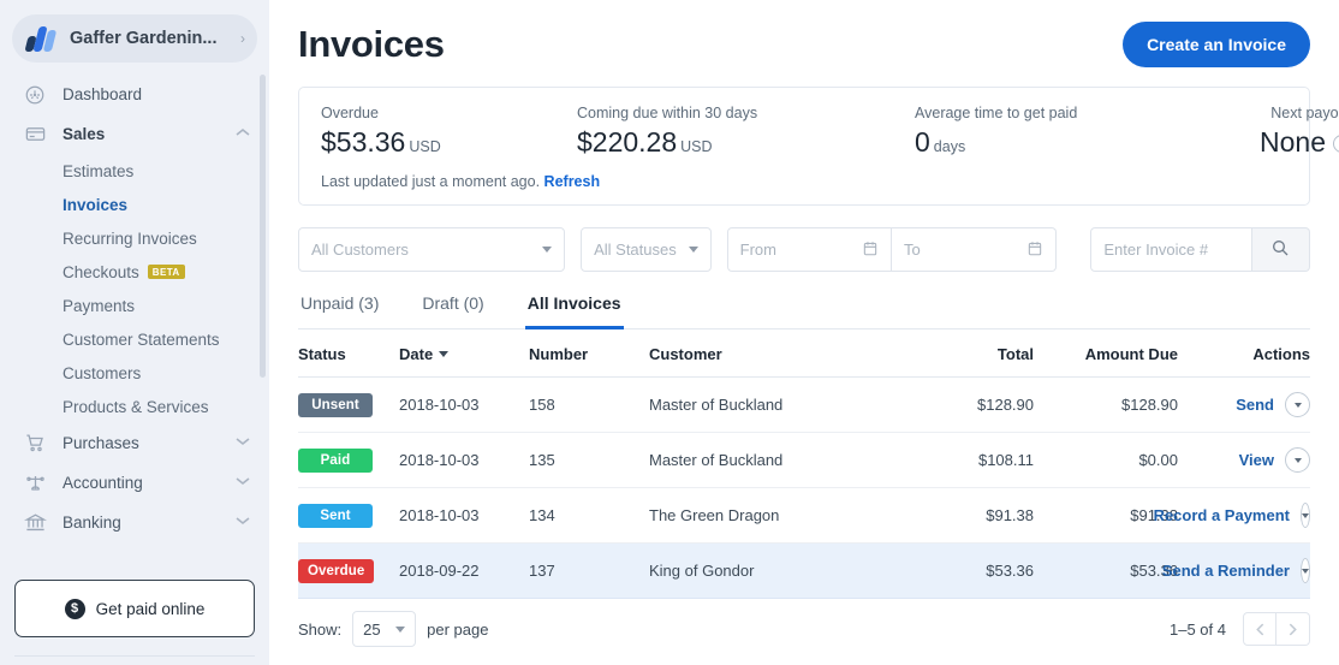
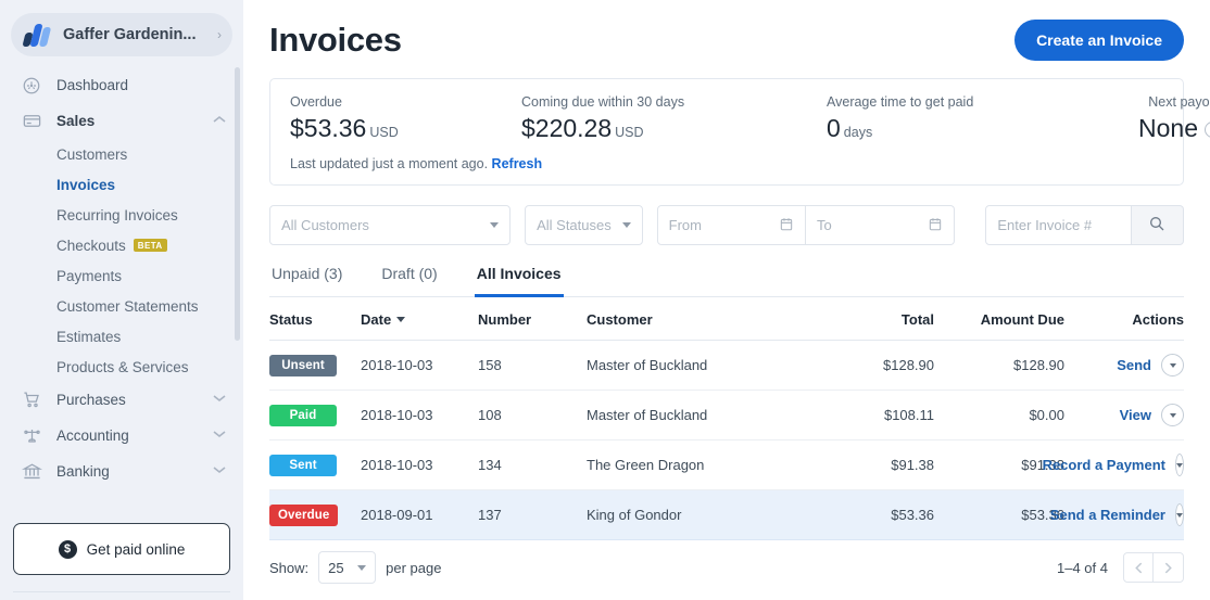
  Gaffer Gardenin...
  ›
  Dashboard
  Sales
- Estimates
+ Customers
  Invoices
  Recurring Invoices
  Checkouts
  BETA
  Payments
  Customer Statements
- Customers
+ Estimates
  Products & Services
  Purchases
  Accounting
  Banking
  $
  Get paid online
  Invoices
  Create an Invoice
  Overdue
  $53.36 USD
  Coming due within 30 days
  $220.28 USD
  Average time to get paid
  0 days
  Next payo
  None
  Last updated just a moment ago. Refresh
  All Customers
  All Statuses
  From
  To
  Enter Invoice #
  Unpaid (3)
  Draft (0)
  All Invoices
  Status	Date	Number	Customer	Total	Amount Due	Actions
  Unsent	2018-10-03	158	Master of Buckland	$128.90	$128.90	Send
- Paid	2018-10-03	135	Master of Buckland	$108.11	$0.00	View
+ Paid	2018-10-03	108	Master of Buckland	$108.11	$0.00	View
  Sent	2018-10-03	134	The Green Dragon	$91.38	$91.38	Record a Payment
- Overdue	2018-09-22	137	King of Gondor	$53.36	$53.36	Send a Reminder
+ Overdue	2018-09-01	137	King of Gondor	$53.36	$53.36	Send a Reminder
  Show:
  25
  per page
- 1–5 of 4
+ 1–4 of 4
